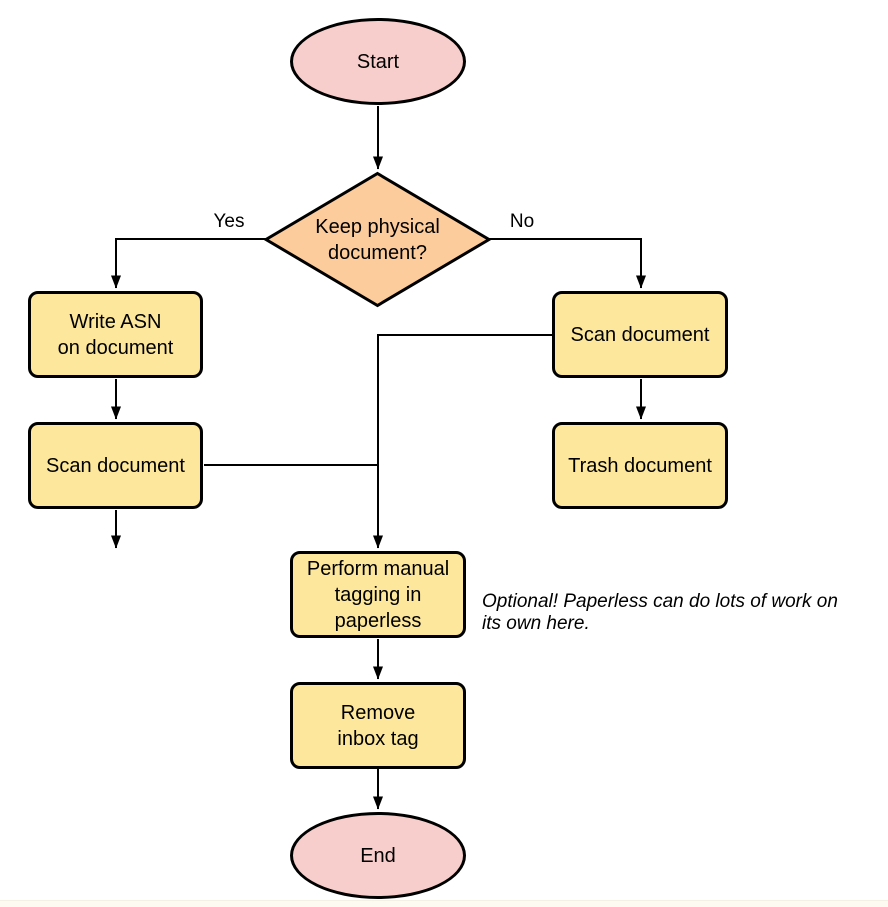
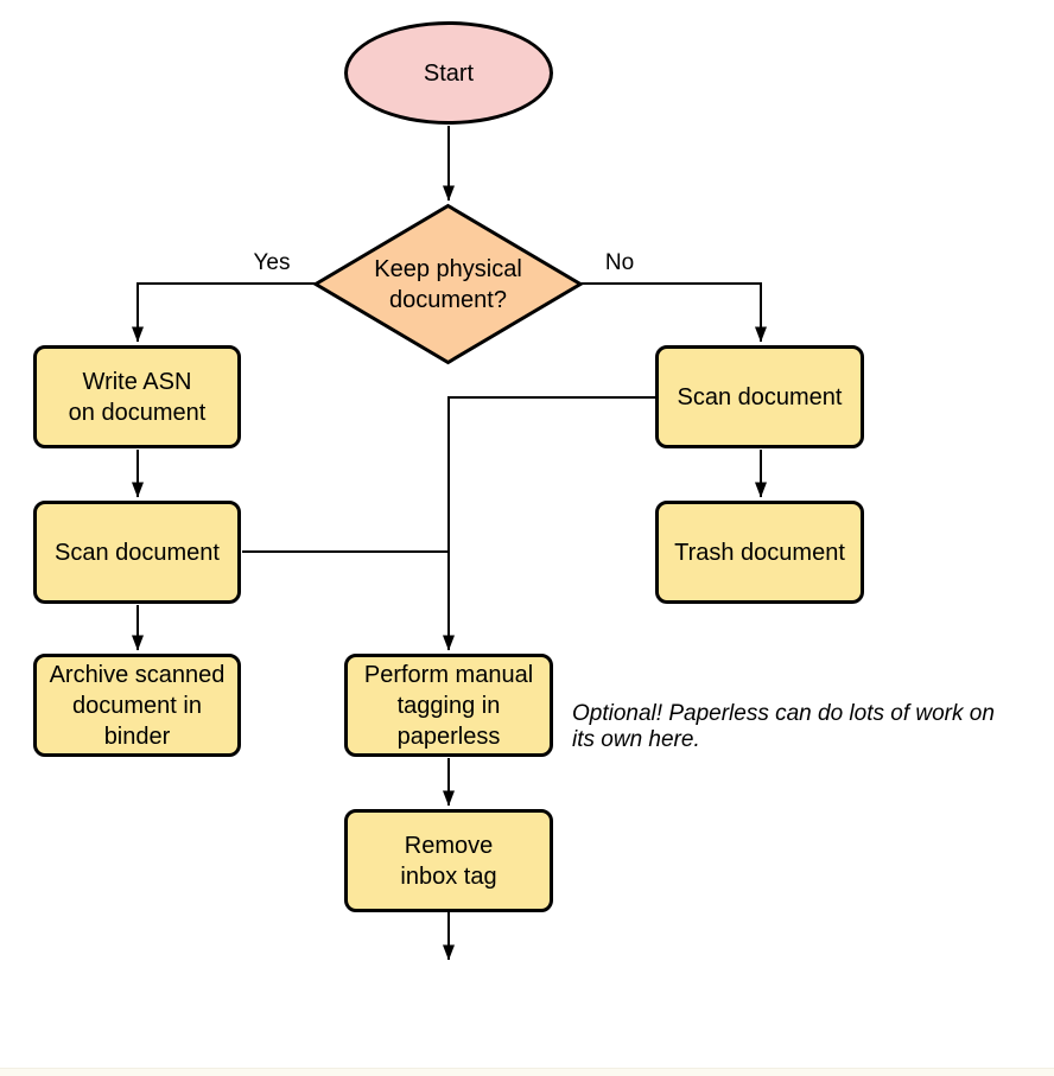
  Start
  Keep physical
  document?
  Yes
  No
  Write ASN
  on document
  Scan document
+ Archive scanned
+ document in
+ binder
  Scan document
  Trash document
  Perform manual
  tagging in
  paperless
  Remove
  inbox tag
- End
  Optional! Paperless can do lots of work on
  its own here.
